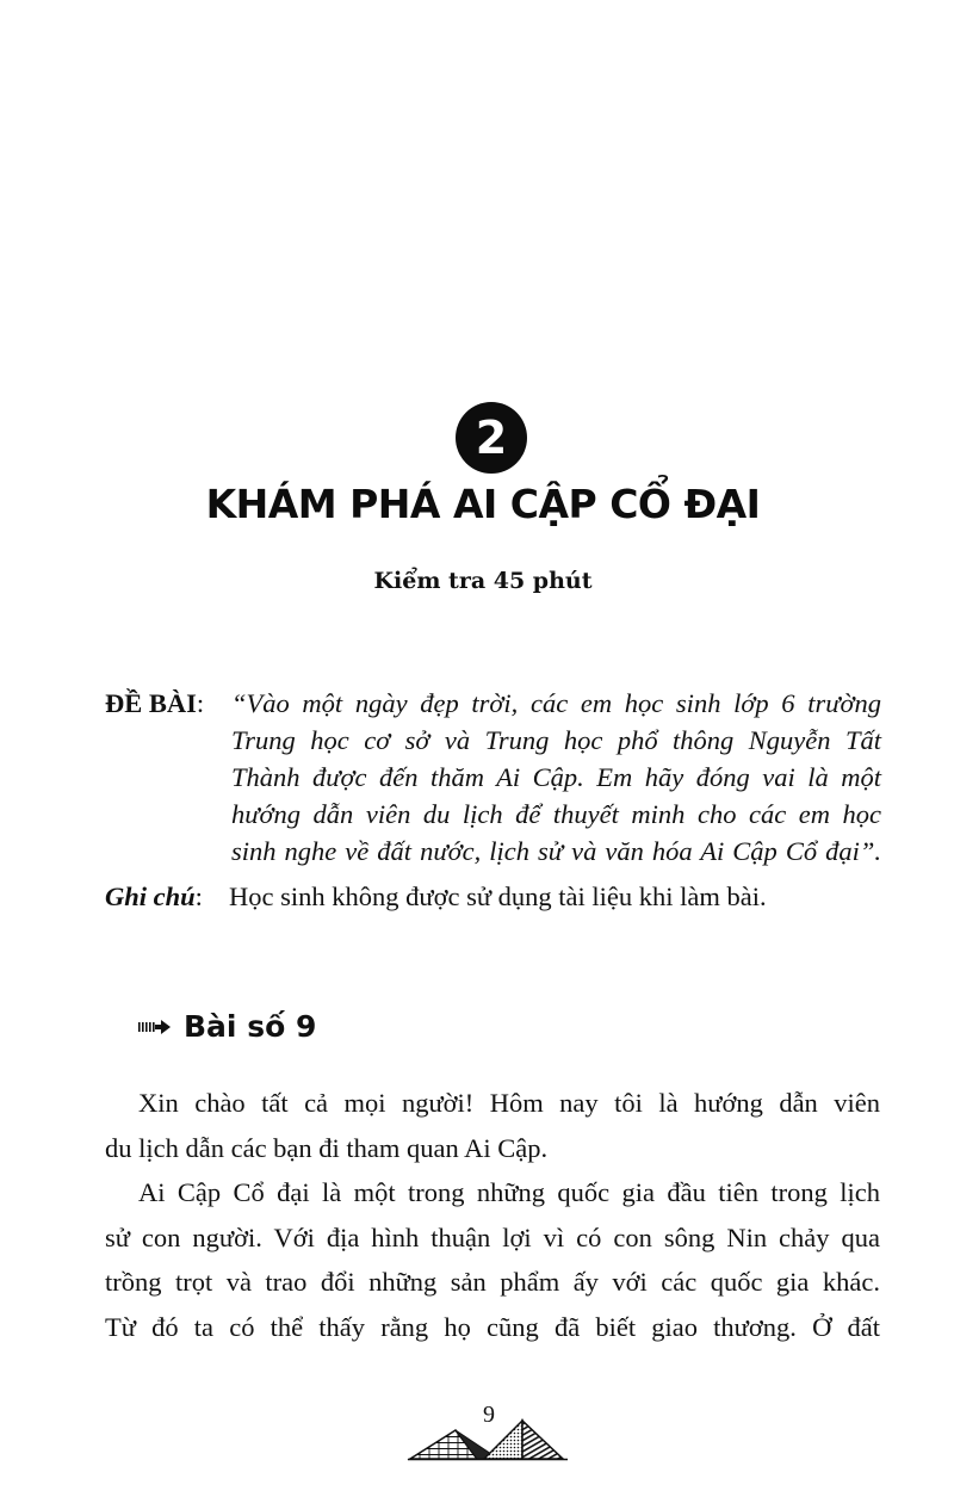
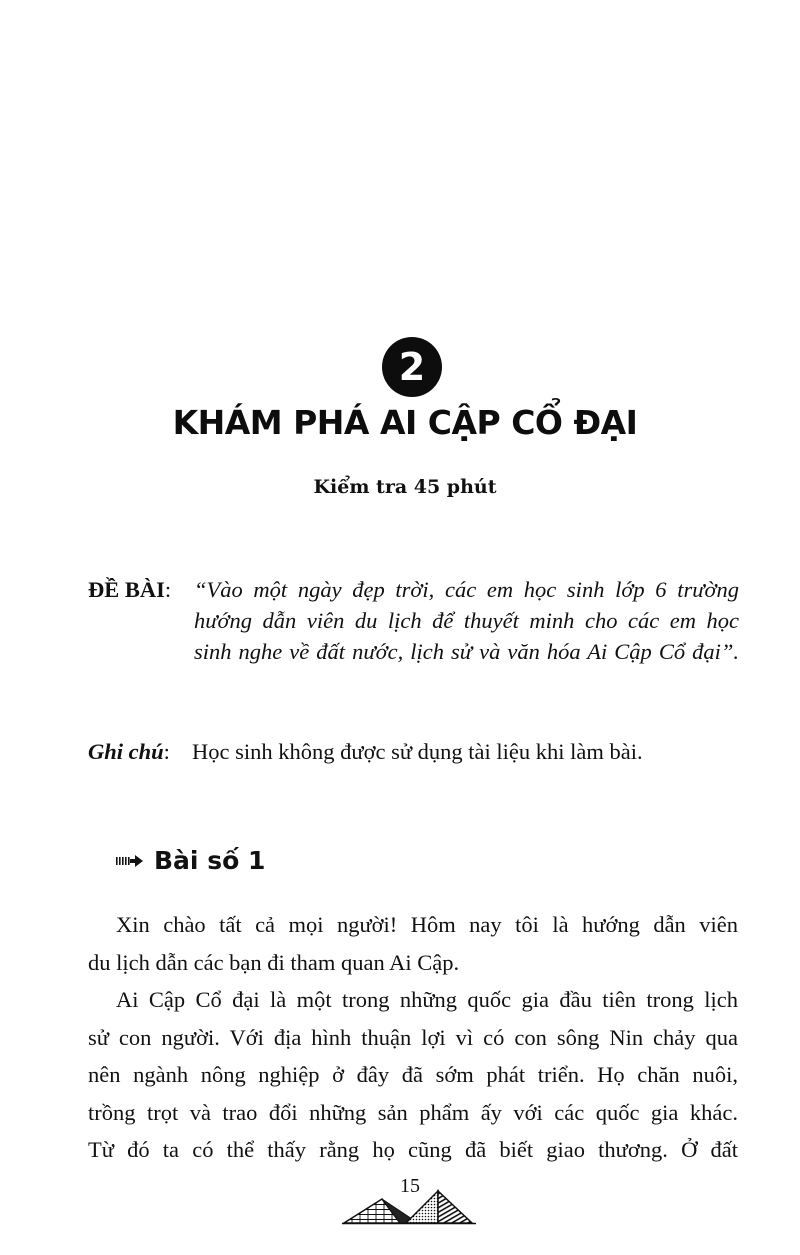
  2
  KHÁM PHÁ AI CẬP CỔ ĐẠI
  Kiểm tra 45 phút
  ĐỀ BÀI:
  “Vào một ngày đẹp trời, các em học sinh lớp 6 trường
- Trung học cơ sở và Trung học phổ thông Nguyễn Tất
- Thành được đến thăm Ai Cập. Em hãy đóng vai là một
  hướng dẫn viên du lịch để thuyết minh cho các em học
  sinh nghe về đất nước, lịch sử và văn hóa Ai Cập Cổ đại”.
  Ghi chú:
  Học sinh không được sử dụng tài liệu khi làm bài.
- Bài số 9
+ Bài số 1
  Xin chào tất cả mọi người! Hôm nay tôi là hướng dẫn viên
  du lịch dẫn các bạn đi tham quan Ai Cập.
  Ai Cập Cổ đại là một trong những quốc gia đầu tiên trong lịch
  sử con người. Với địa hình thuận lợi vì có con sông Nin chảy qua
+ nên ngành nông nghiệp ở đây đã sớm phát triển. Họ chăn nuôi,
  trồng trọt và trao đổi những sản phẩm ấy với các quốc gia khác.
  Từ đó ta có thể thấy rằng họ cũng đã biết giao thương. Ở đất
- 9
+ 15
